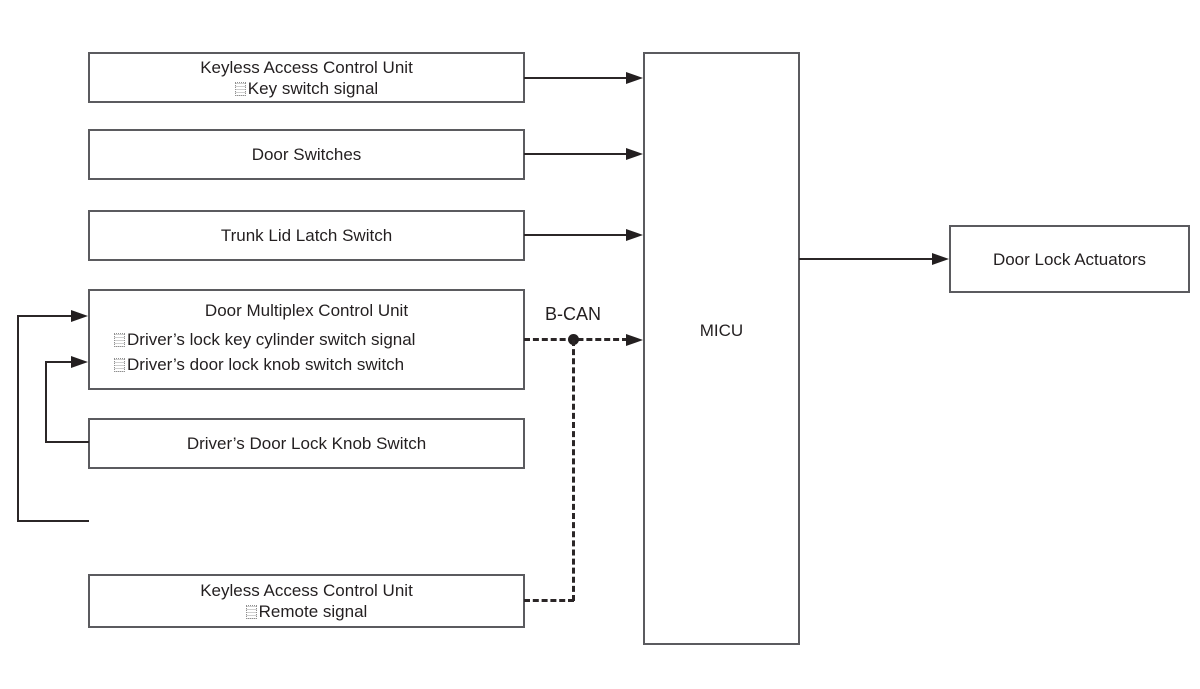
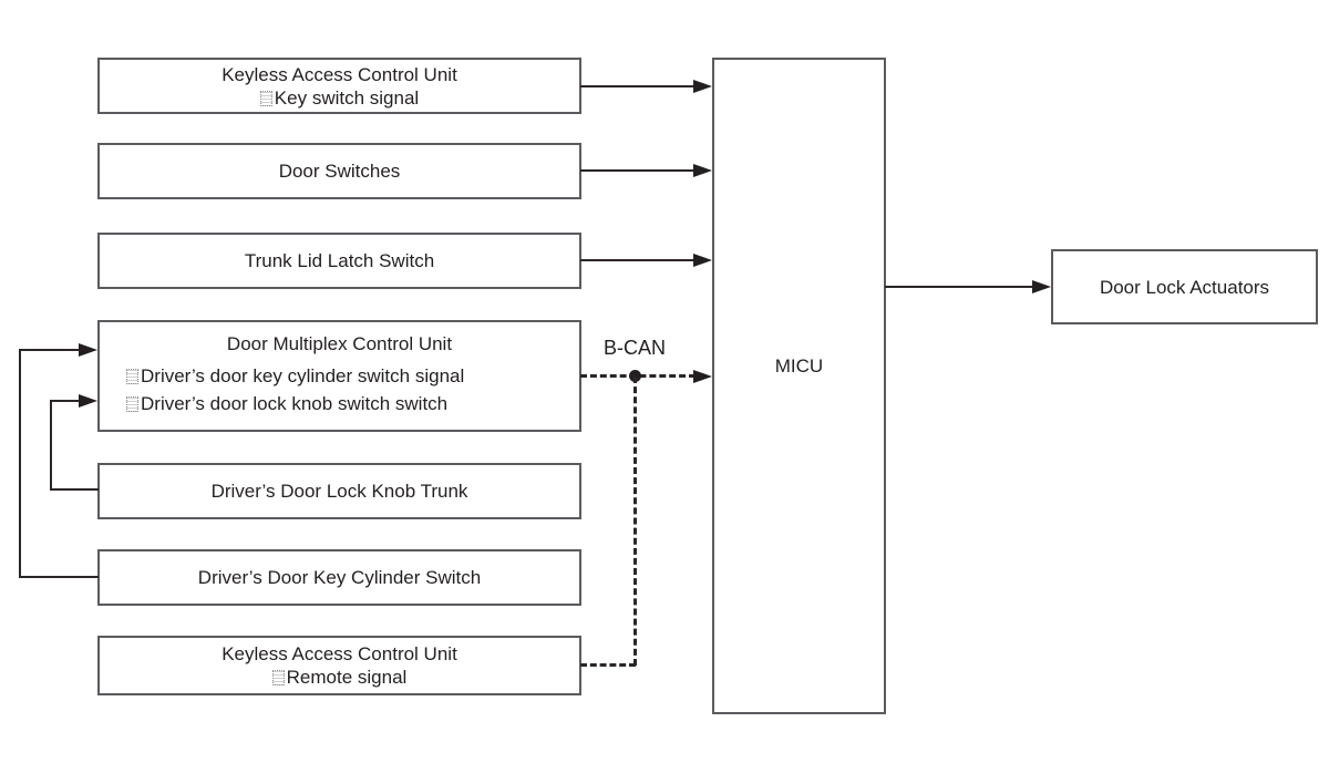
  Keyless Access Control Unit
  Key switch signal
  Door Switches
  Trunk Lid Latch Switch
  Door Multiplex Control Unit
- Driver’s lock key cylinder switch signal
+ Driver’s door key cylinder switch signal
  Driver’s door lock knob switch switch
- Driver’s Door Lock Knob Switch
+ Driver’s Door Lock Knob Trunk
+ Driver’s Door Key Cylinder Switch
  Keyless Access Control Unit
  Remote signal
  MICU
  Door Lock Actuators
  B-CAN
